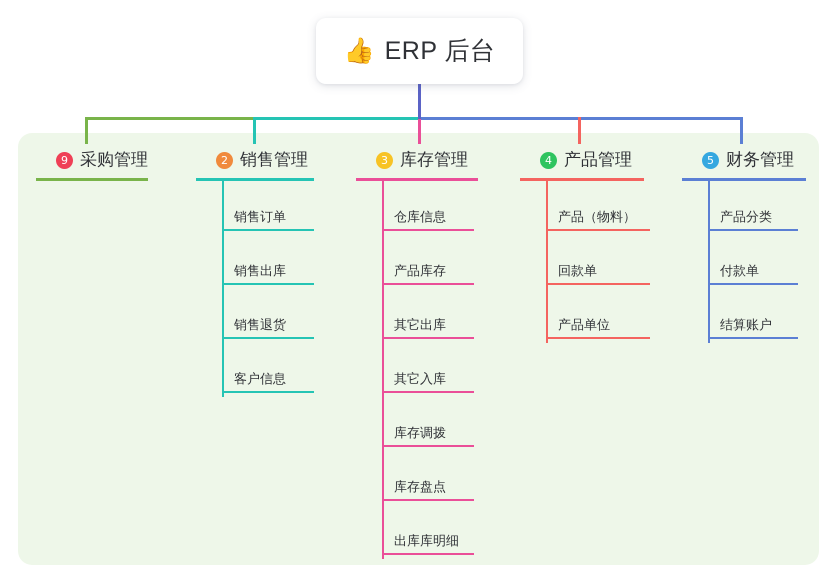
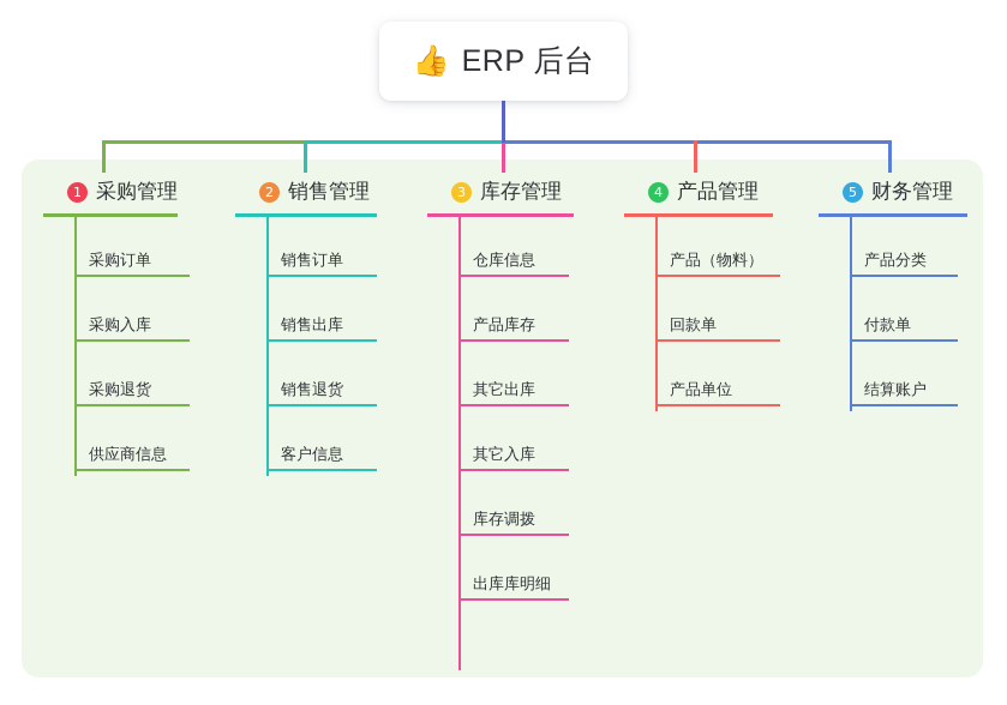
  👍
  ERP 后台
- 9
+ 1
  采购管理
+ 采购订单
+ 采购入库
+ 采购退货
+ 供应商信息
  2
  销售管理
  销售订单
  销售出库
  销售退货
  客户信息
  3
  库存管理
  仓库信息
  产品库存
  其它出库
  其它入库
  库存调拨
- 库存盘点
  出库库明细
  4
  产品管理
  产品（物料）
  回款单
  产品单位
  5
  财务管理
  产品分类
  付款单
  结算账户
